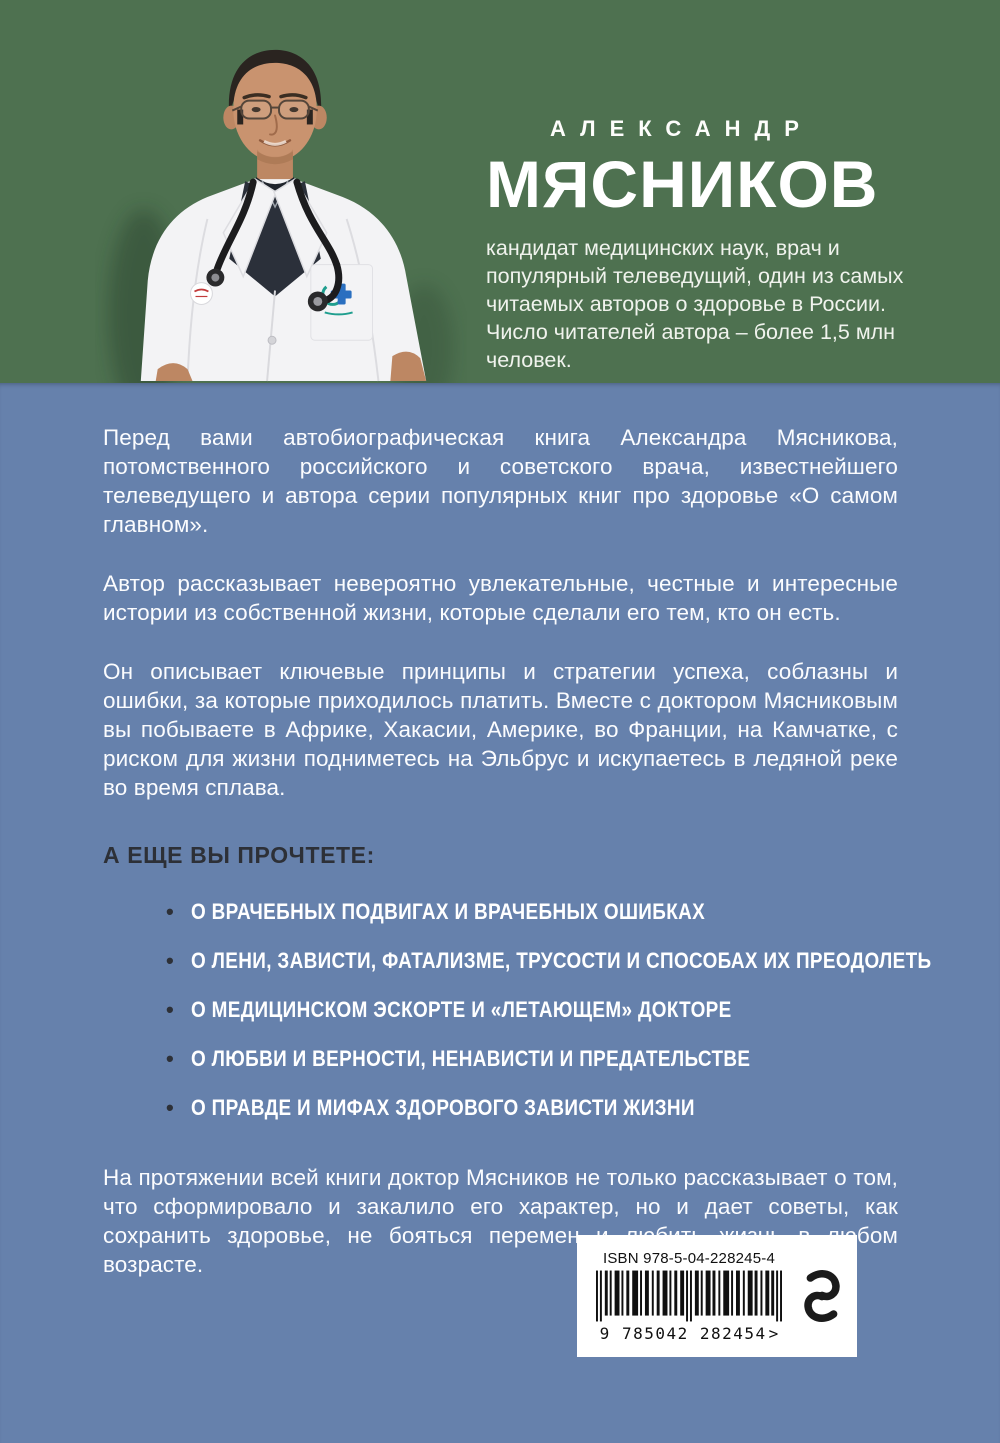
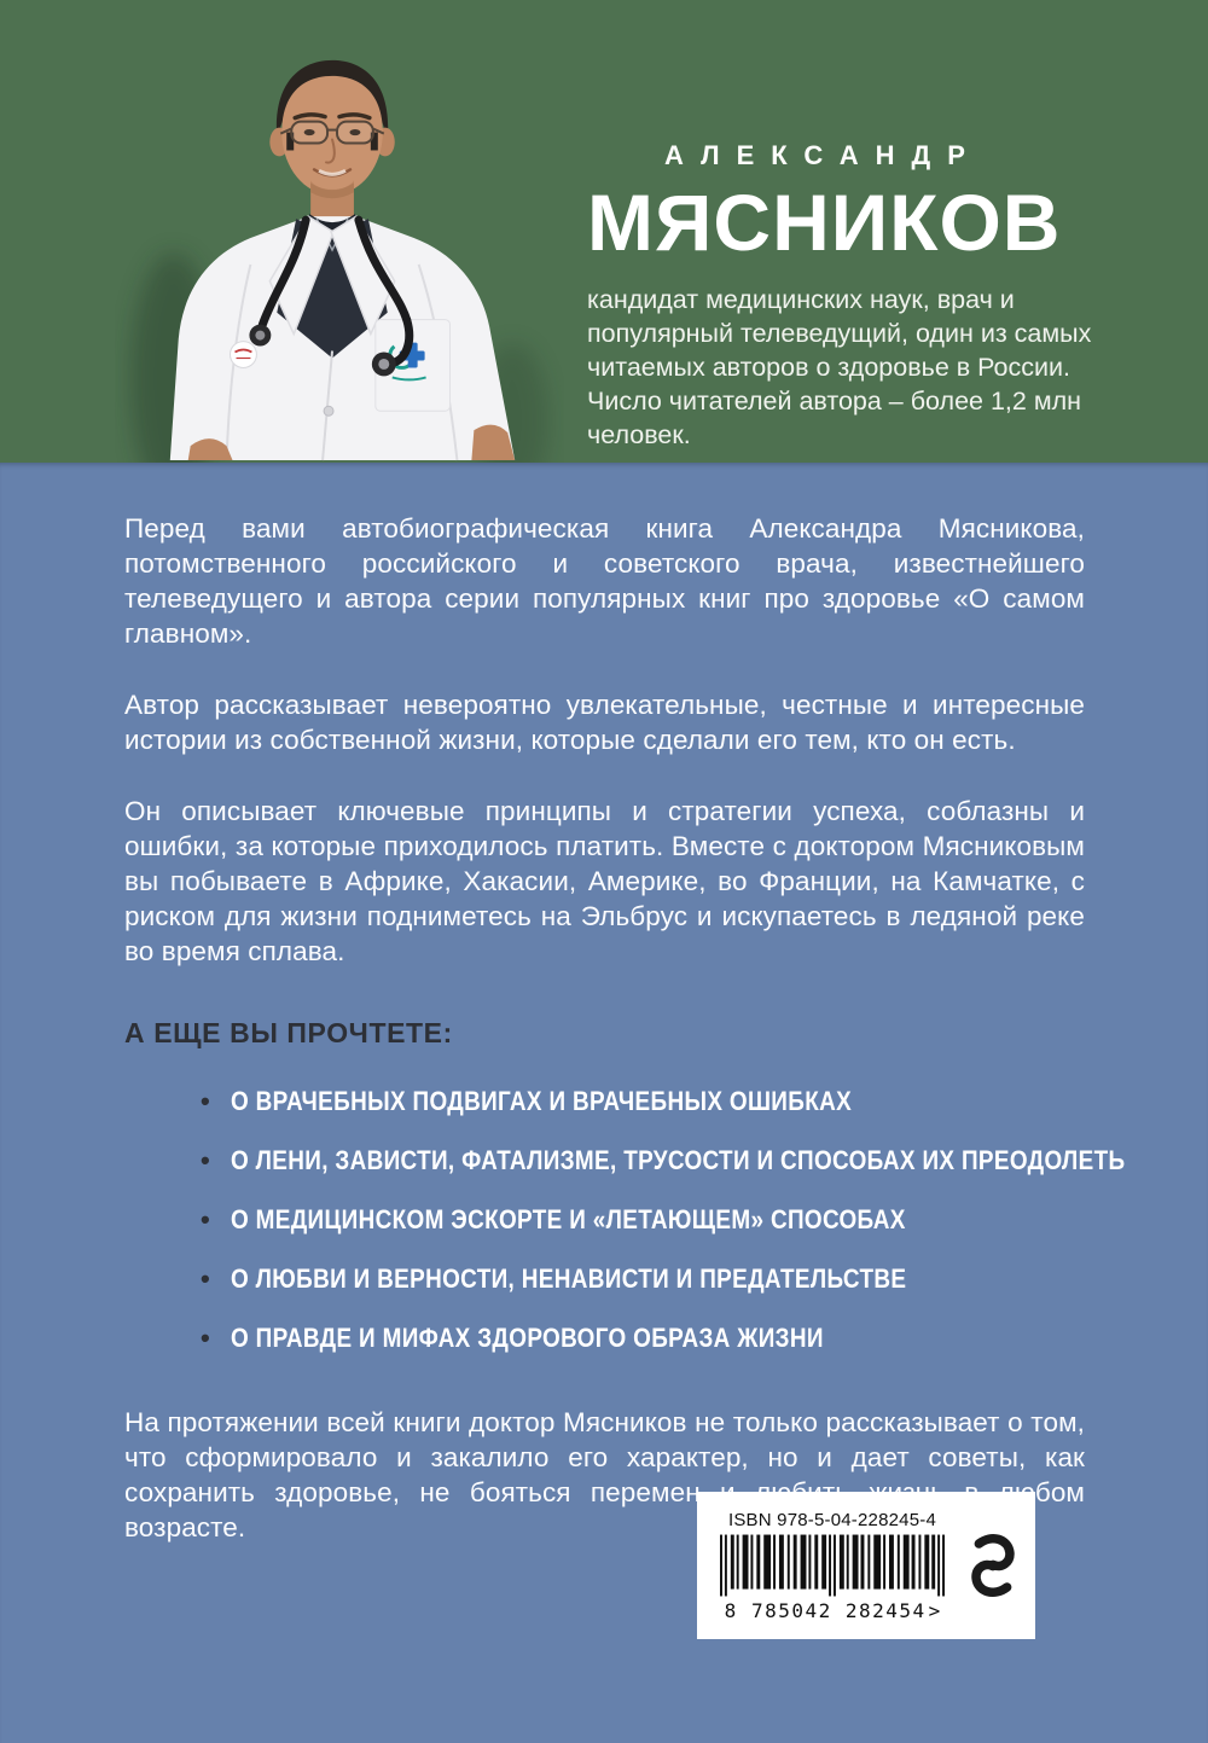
  АЛЕКСАНДР
  МЯСНИКОВ
- кандидат медицинских наук, врач и популярный телеведущий, один из самых читаемых авторов о здоровье в России. Число читателей автора – более 1,5 млн человек.
+ кандидат медицинских наук, врач и популярный телеведущий, один из самых читаемых авторов о здоровье в России. Число читателей автора – более 1,2 млн человек.
  Перед вами автобиографическая книга Александра Мясникова, потомственного российского и советского врача, известнейшего телеведущего и автора серии популярных книг про здоровье «О самом главном».
  Автор рассказывает невероятно увлекательные, честные и интересные истории из собственной жизни, которые сделали его тем, кто он есть.
  Он описывает ключевые принципы и стратегии успеха, соблазны и ошибки, за которые приходилось платить. Вместе с доктором Мясниковым вы побываете в Африке, Хакасии, Америке, во Франции, на Камчатке, с риском для жизни подниметесь на Эльбрус и искупаетесь в ледяной реке во время сплава.
  А ЕЩЕ ВЫ ПРОЧТЕТЕ:
  •
  О ВРАЧЕБНЫХ ПОДВИГАХ И ВРАЧЕБНЫХ ОШИБКАХ
  •
  О ЛЕНИ, ЗАВИСТИ, ФАТАЛИЗМЕ, ТРУСОСТИ И СПОСОБАХ ИХ ПРЕОДОЛЕТЬ
  •
- О МЕДИЦИНСКОМ ЭСКОРТЕ И «ЛЕТАЮЩЕМ» ДОКТОРЕ
+ О МЕДИЦИНСКОМ ЭСКОРТЕ И «ЛЕТАЮЩЕМ» СПОСОБАХ
  •
  О ЛЮБВИ И ВЕРНОСТИ, НЕНАВИСТИ И ПРЕДАТЕЛЬСТВЕ
  •
- О ПРАВДЕ И МИФАХ ЗДОРОВОГО ЗАВИСТИ ЖИЗНИ
+ О ПРАВДЕ И МИФАХ ЗДОРОВОГО ОБРАЗА ЖИЗНИ
  На протяжении всей книги доктор Мясников не только рассказывает о том, что сформировало и закалило его характер, но и дает советы, как сохранить здоровье, не бояться переменбом возрасте.
  ISBN 978-5-04-228245-4
- 9 785042 282454>
+ 8 785042 282454>
